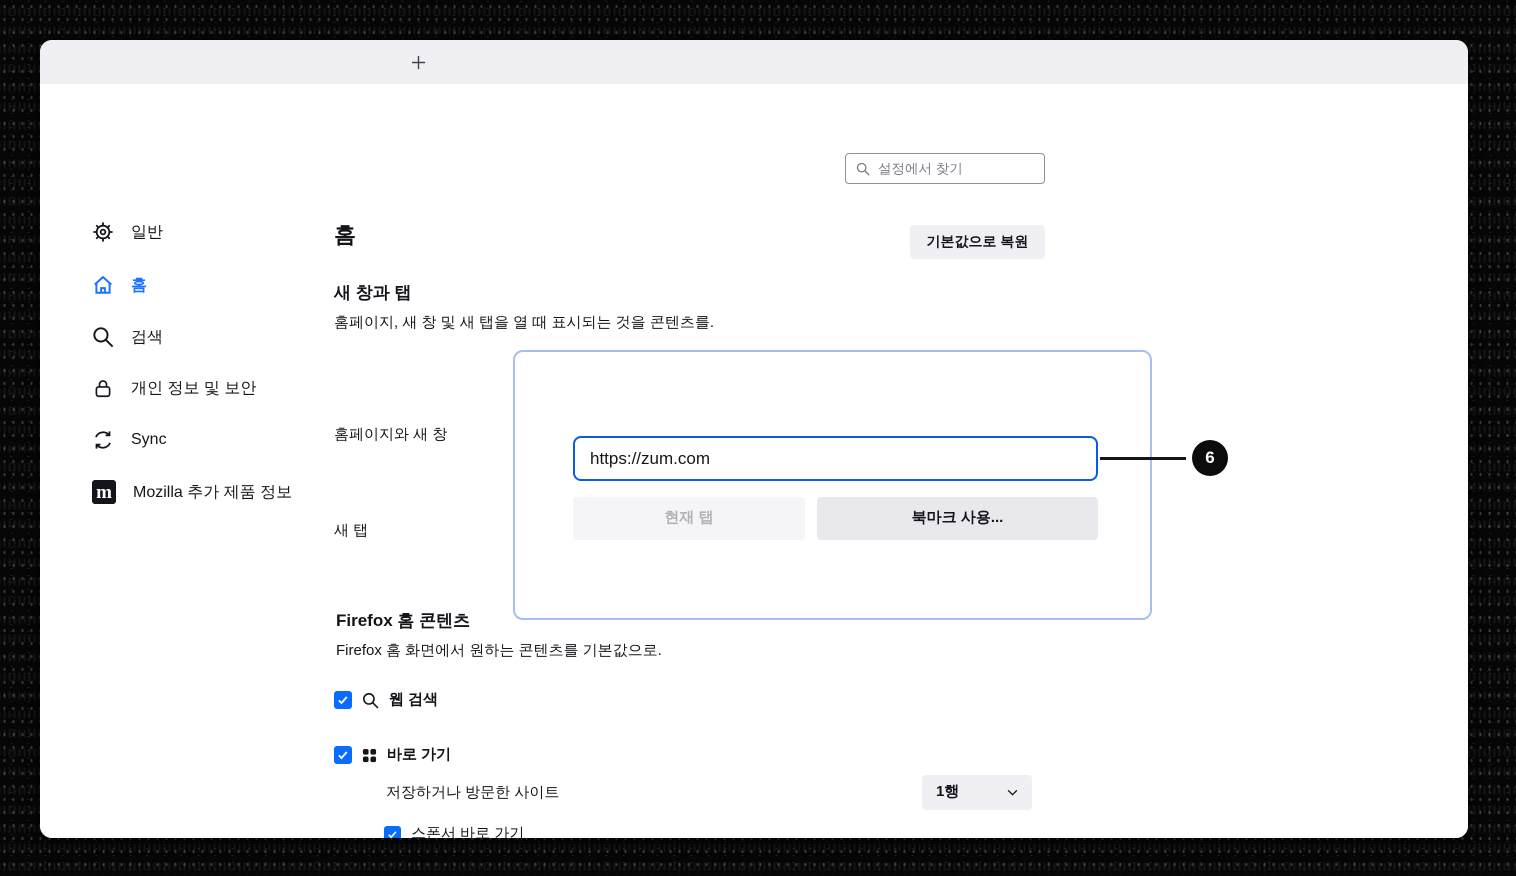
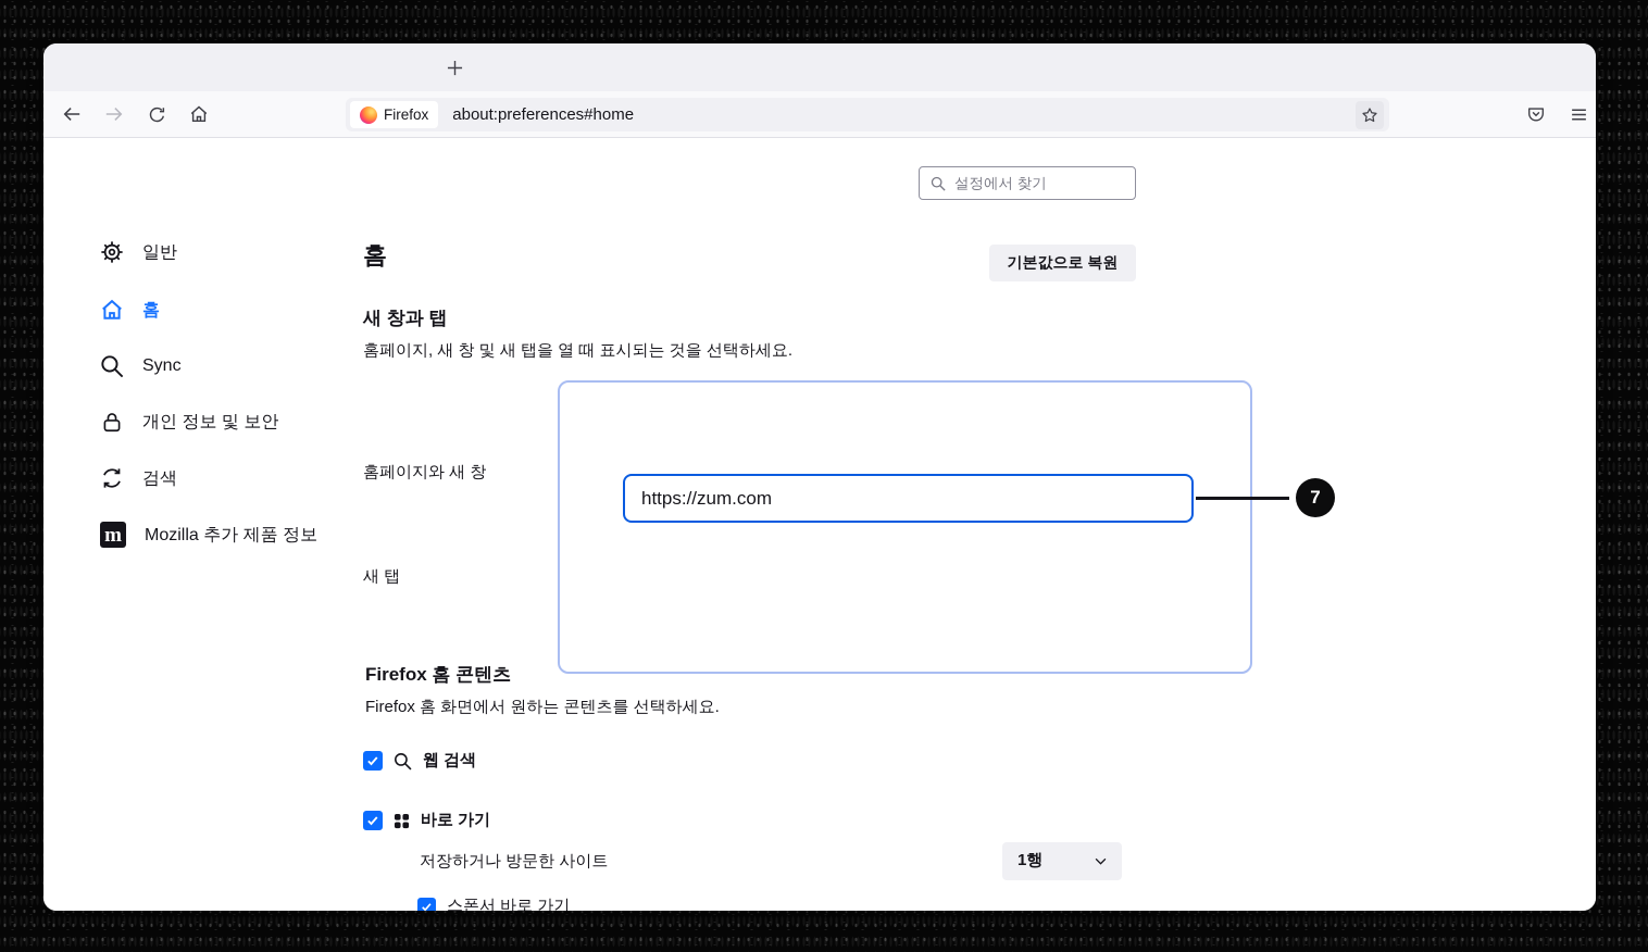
+ Firefox
+ about:preferences#home
  설정에서 찾기
  일반
  홈
- 검색
+ Sync
  개인 정보 및 보안
- Sync
+ 검색
  m
  Mozilla 추가 제품 정보
  홈
  기본값으로 복원
  새 창과 탭
- 홈페이지, 새 창 및 새 탭을 열 때 표시되는 것을 콘텐츠를.
+ 홈페이지, 새 창 및 새 탭을 열 때 표시되는 것을 선택하세요.
  홈페이지와 새 창
  새 탭
  https://zum.com
- 현재 탭
- 북마크 사용...
- 6
+ 7
  Firefox 홈 콘텐츠
- Firefox 홈 화면에서 원하는 콘텐츠를 기본값으로.
+ Firefox 홈 화면에서 원하는 콘텐츠를 선택하세요.
  웹 검색
  바로 가기
  저장하거나 방문한 사이트
  1행
  스폰서 바로 가기
